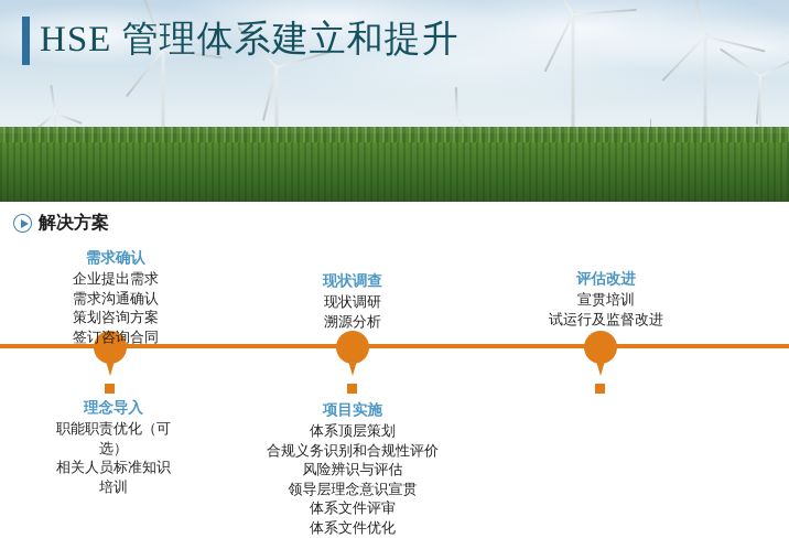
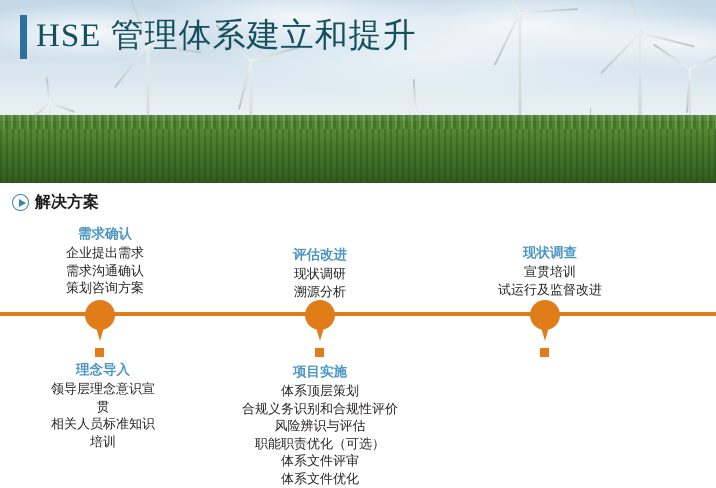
  HSE 管理体系建立和提升
  解决方案
  需求确认
  企业提出需求
  需求沟通确认
  策划咨询方案
- 签订咨询合同
- 现状调查
+ 评估改进
  现状调研
  溯源分析
- 评估改进
+ 现状调查
  宣贯培训
  试运行及监督改进
  理念导入
- 职能职责优化（可选）
+ 领导层理念意识宣贯
  相关人员标准知识培训
  项目实施
  体系顶层策划
  合规义务识别和合规性评价
  风险辨识与评估
- 领导层理念意识宣贯
+ 职能职责优化（可选）
  体系文件评审
  体系文件优化
